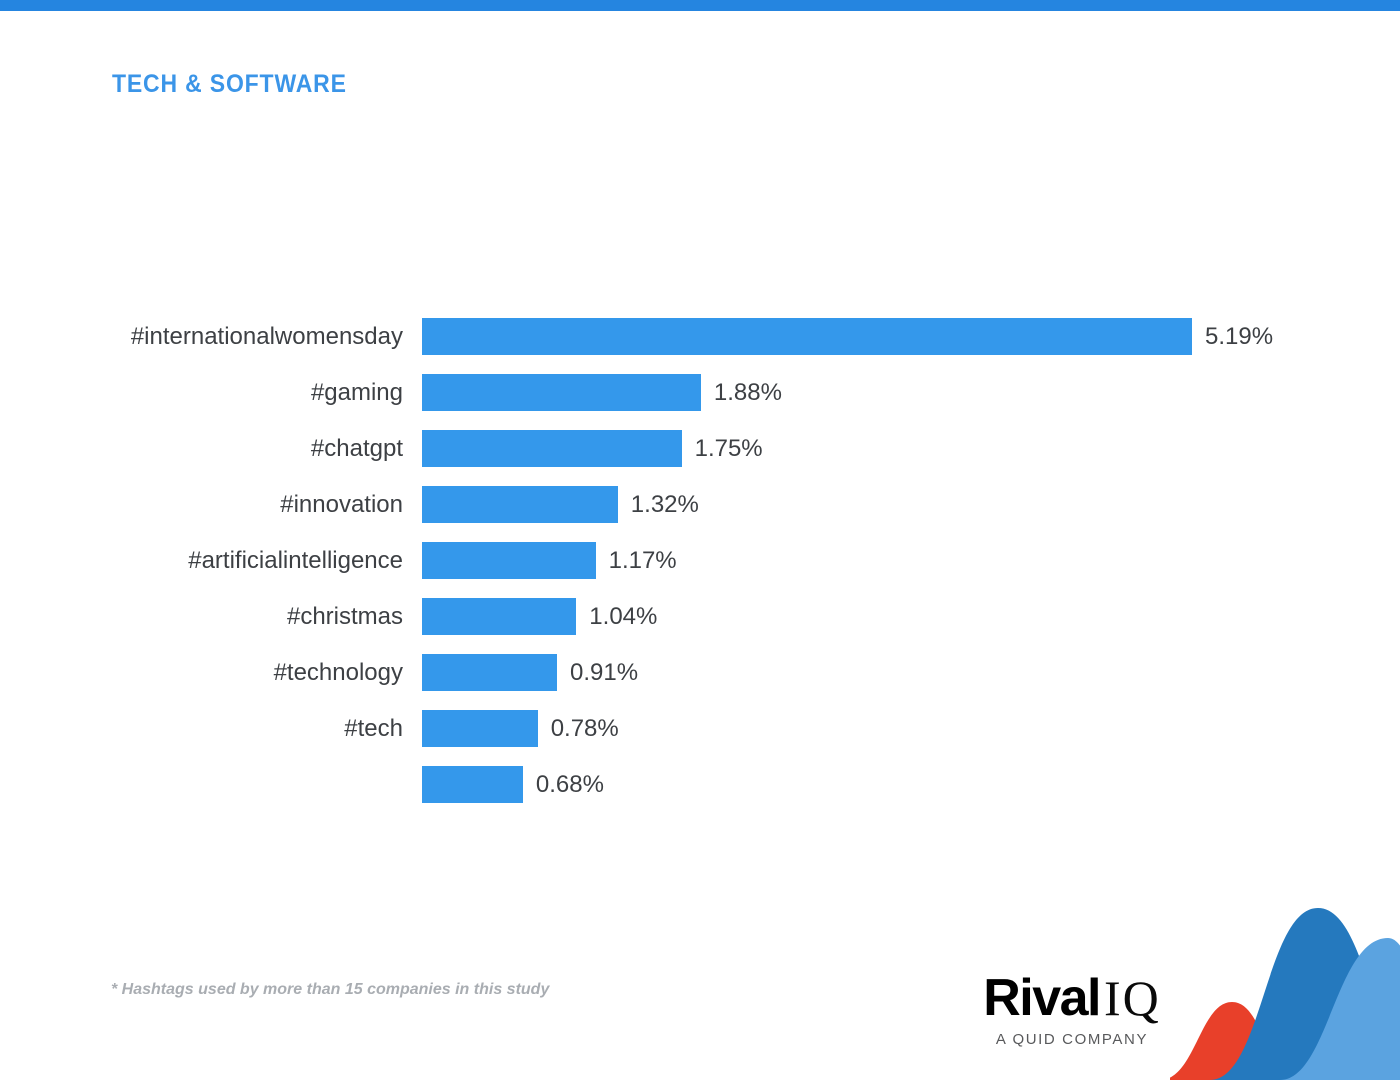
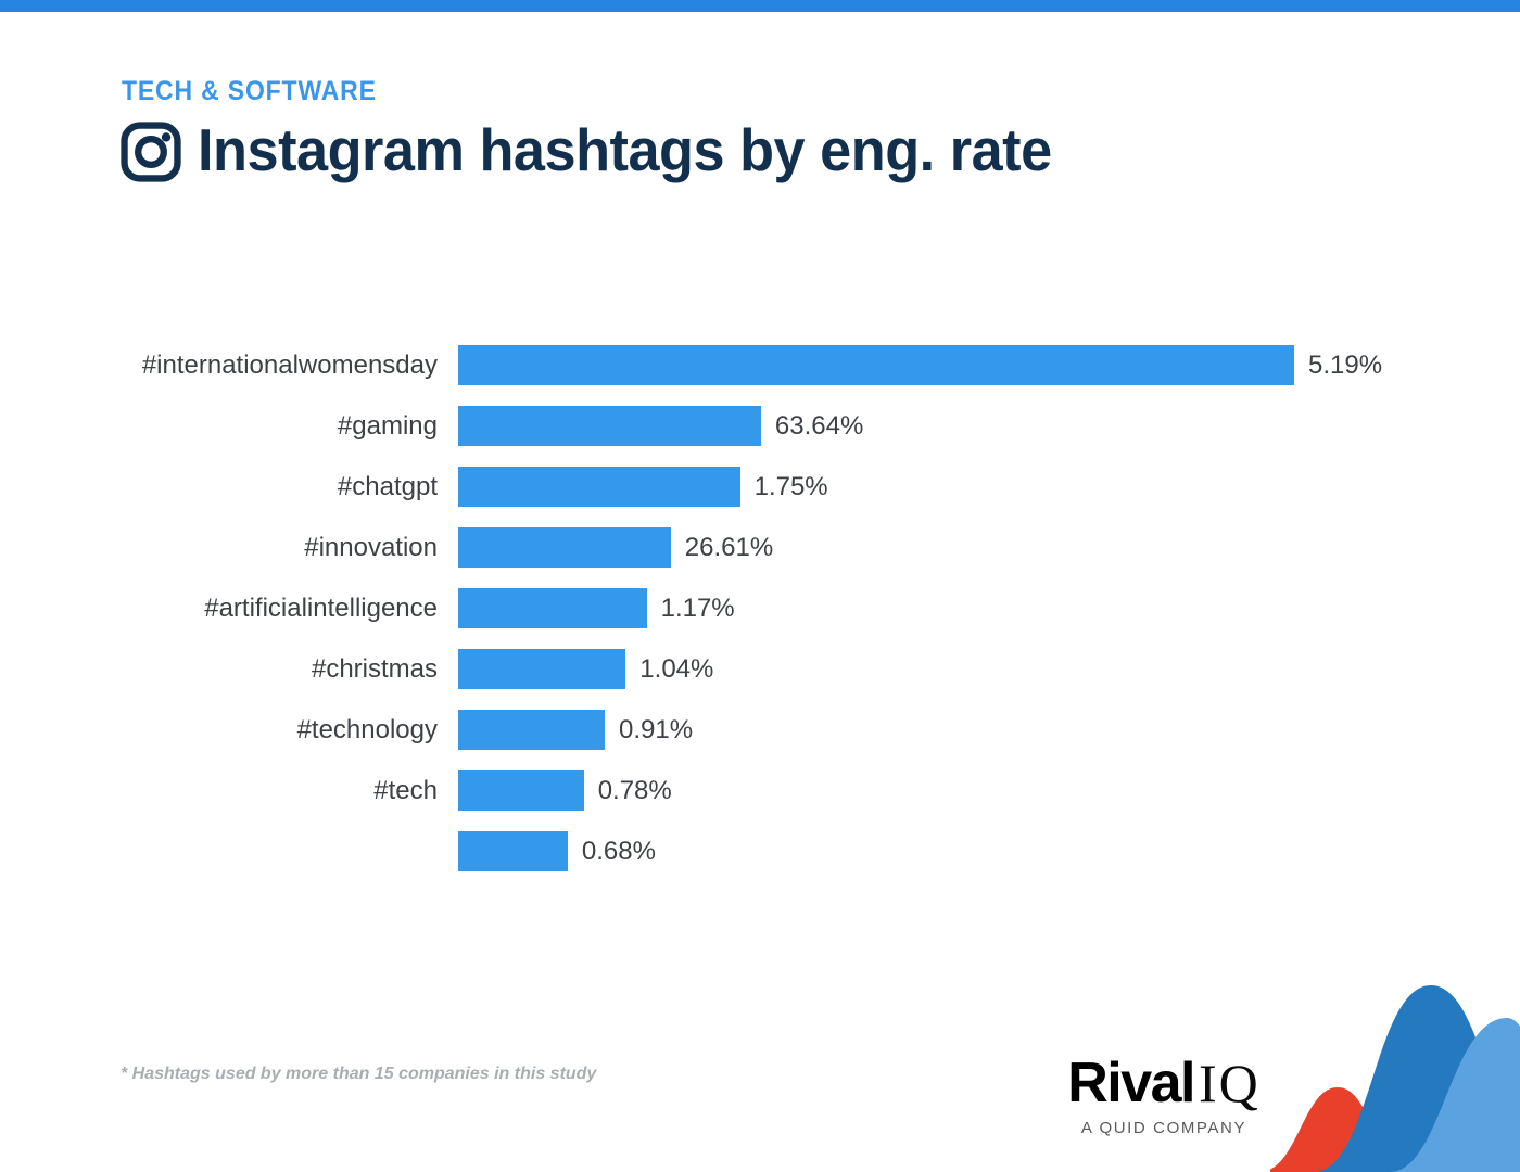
  TECH & SOFTWARE
+ Instagram hashtags by eng. rate
  #internationalwomensday
  5.19%
  #gaming
- 1.88%
+ 63.64%
  #chatgpt
  1.75%
  #innovation
- 1.32%
+ 26.61%
  #artificialintelligence
  1.17%
  #christmas
  1.04%
  #technology
  0.91%
  #tech
  0.78%
  0.68%
  * Hashtags used by more than 15 companies in this study
  Rival
  IQ
  A QUID COMPANY
